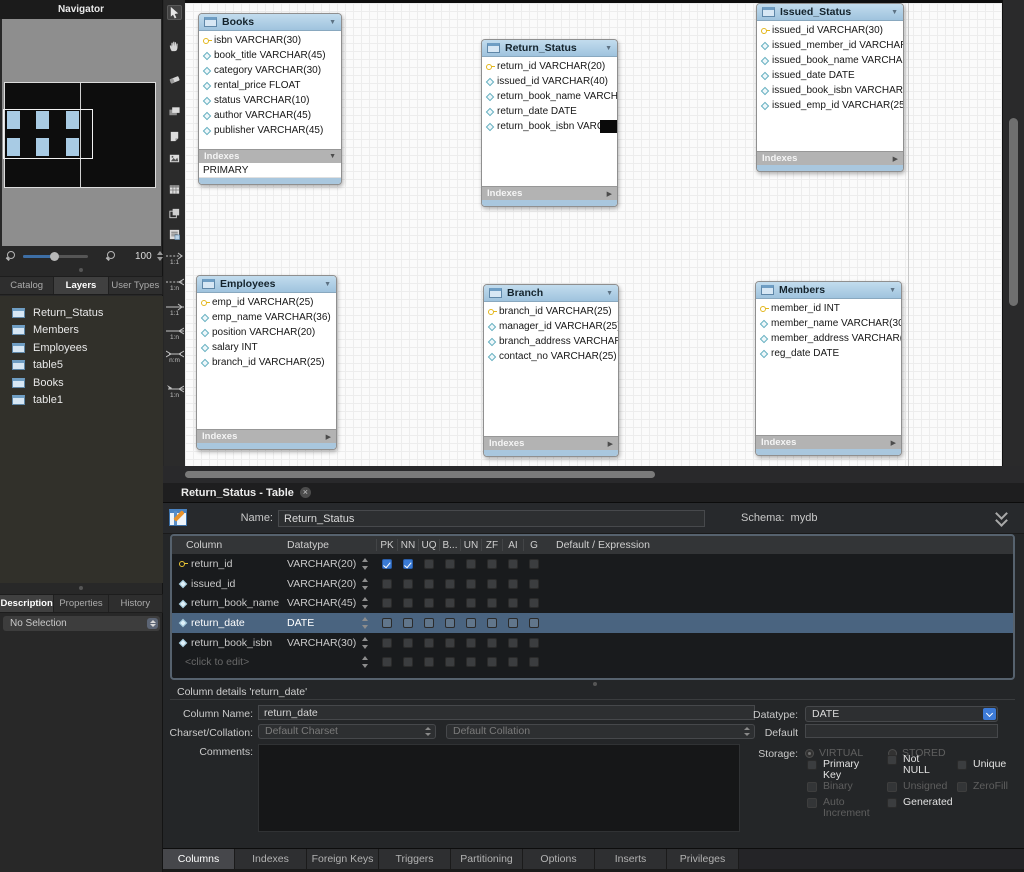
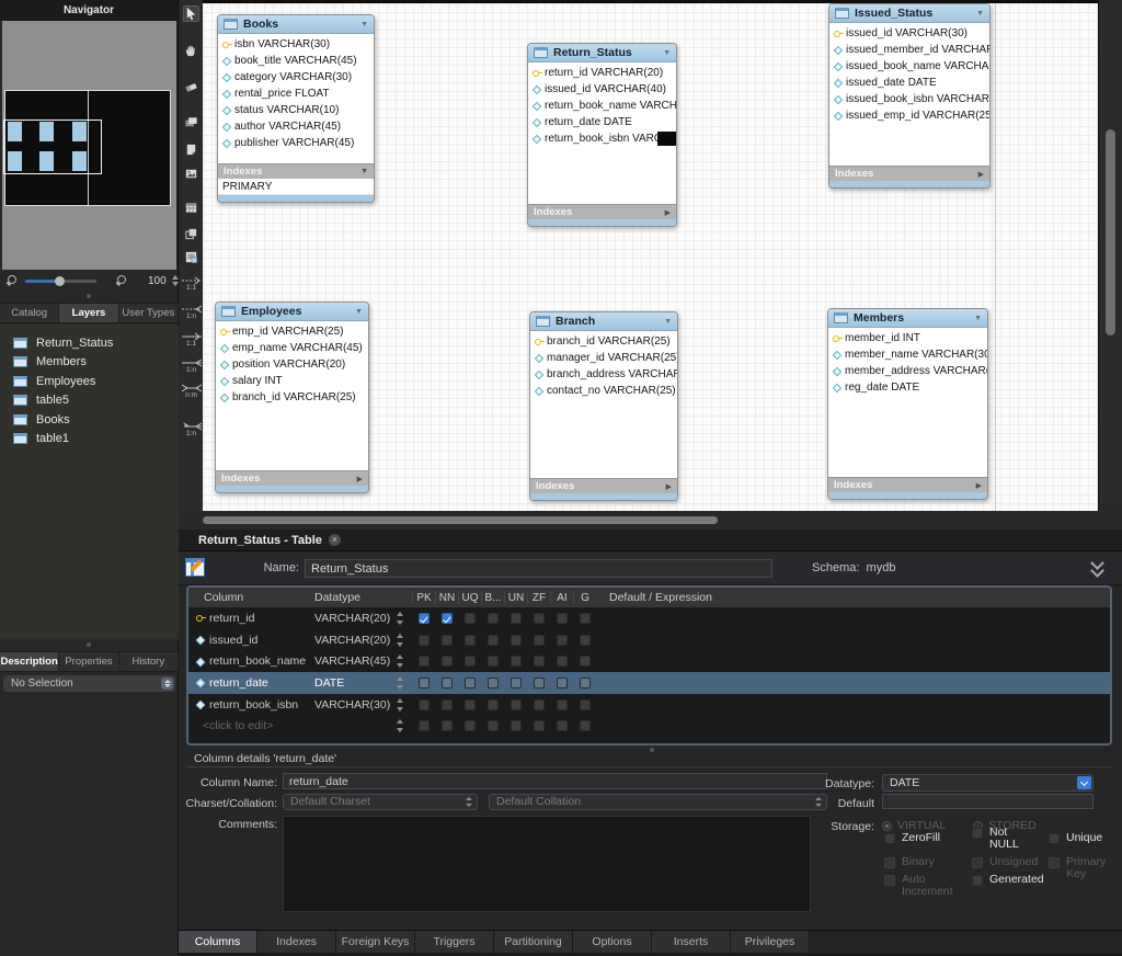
  Navigator
  100
  Catalog
  Layers
  User Types
  Return_Status
  Members
  Employees
  table5
  Books
  table1
  Description
  Properties
  History
  No Selection
  Books
  isbn VARCHAR(30)
  book_title VARCHAR(45)
  category VARCHAR(30)
  rental_price FLOAT
  status VARCHAR(10)
  author VARCHAR(45)
  publisher VARCHAR(45)
  Indexes
  PRIMARY
  Return_Status
  return_id VARCHAR(20)
  issued_id VARCHAR(40)
  return_book_name VARCH
  return_date DATE
  return_book_isbn VAR
  Indexes
  Issued_Status
  issued_id VARCHAR(30)
  issued_member_id VARCHA
  issued_book_name VARCHA
  issued_date DATE
  issued_book_isbn VARCHAR
  issued_emp_id VARCHAR(25
  Indexes
  Employees
  emp_id VARCHAR(25)
- emp_name VARCHAR(36)
+ emp_name VARCHAR(45)
  position VARCHAR(20)
  salary INT
  branch_id VARCHAR(25)
  Indexes
  Branch
  branch_id VARCHAR(25)
  manager_id VARCHAR(25
  branch_address VARCHA
  contact_no VARCHAR(25)
  Indexes
  Members
  member_id INT
  member_name VARCHAR(30
  member_address VARCHAR
  reg_date DATE
  Indexes
  Return_Status - Table
  ×
  Name:
  Return_Status
  Schema: mydb
  Column
  Datatype
  PK
  NN
  UQ
  B...
  UN
  ZF
  AI
  G
  Default / Expression
  return_id
  VARCHAR(20)
  issued_id
  VARCHAR(20)
  return_book_name
  VARCHAR(45)
  return_date
  DATE
  return_book_isbn
  VARCHAR(30)
  <click to edit>
  Column details 'return_date'
  Column Name:
  return_date
  Charset/Collation:
  Default Charset
  Default Collation
  Comments:
  Datatype:
  DATE
  Default
  Storage:
  VIRTUAL
  STORED
- Primary Key
+ ZeroFill
  Not NULL
  Unique
  Binary
  Unsigned
- ZeroFill
+ Primary Key
  Auto Increment
  Generated
  Columns
  Indexes
  Foreign Keys
  Triggers
  Partitioning
  Options
  Inserts
  Privileges
